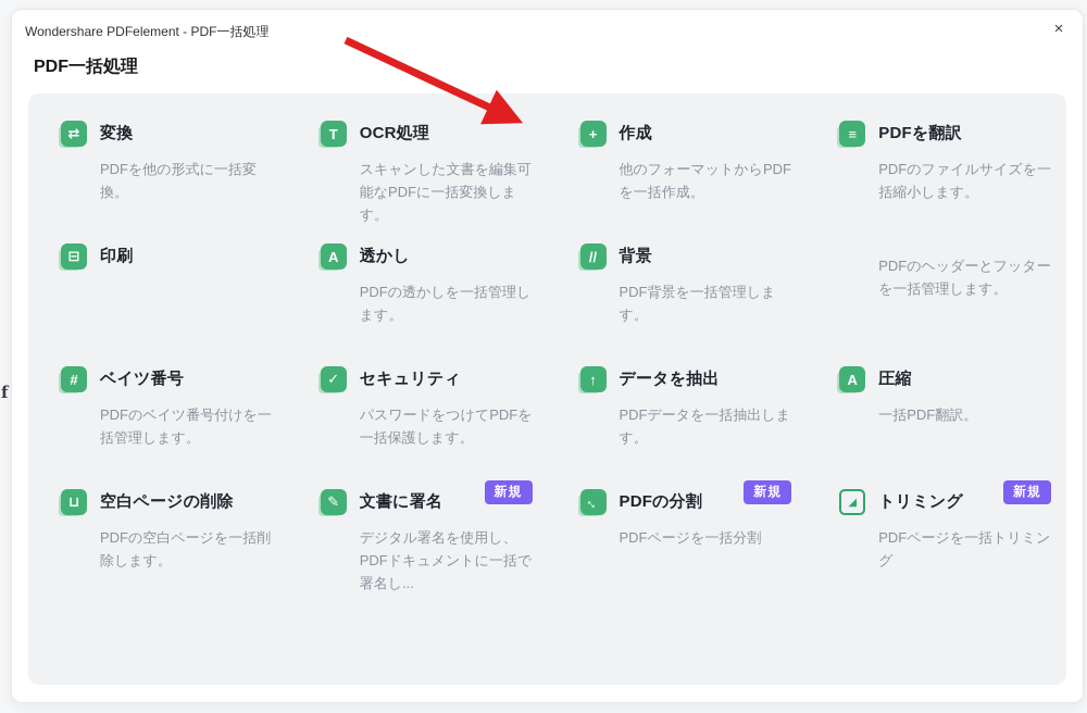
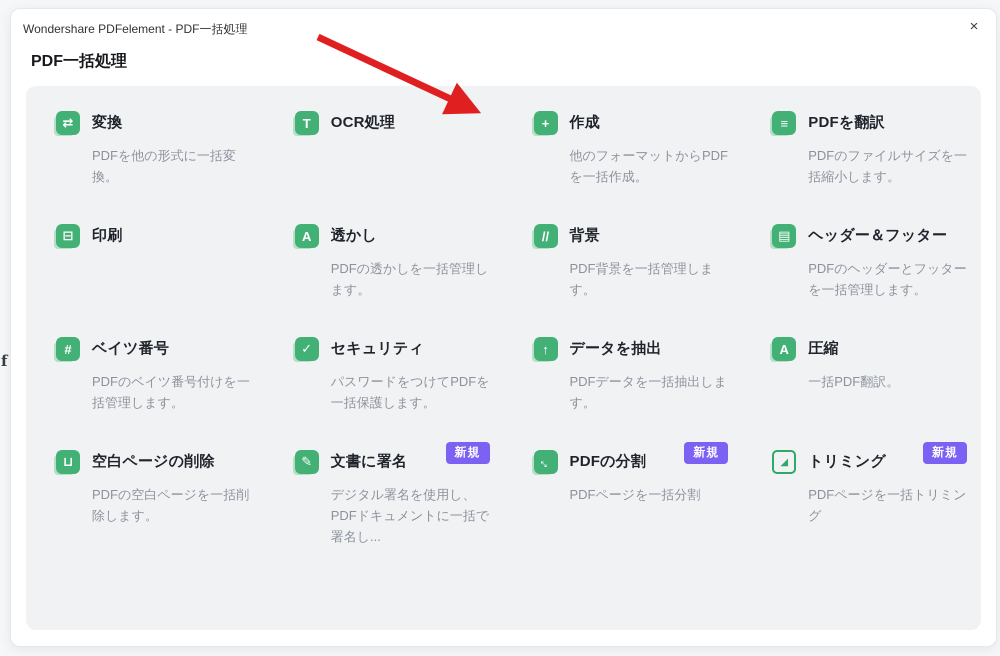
  f
  Wondershare PDFelement - PDF一括処理
  ×
  PDF一括処理
  ⇄
  変換
  PDFを他の形式に一括変換。
  T
  OCR処理
- スキャンした文書を編集可能なPDFに一括変換します。
  +
  作成
  他のフォーマットからPDFを一括作成。
  ≡
  PDFを翻訳
  PDFのファイルサイズを一括縮小します。
  ⊟
  印刷
  A
  透かし
  PDFの透かしを一括管理します。
  //
  背景
  PDF背景を一括管理します。
+ ▤
+ ヘッダー＆フッター
  PDFのヘッダーとフッターを一括管理します。
  #
  ベイツ番号
  PDFのベイツ番号付けを一括管理します。
  ✓
  セキュリティ
  パスワードをつけてPDFを一括保護します。
  ↑
  データを抽出
  PDFデータを一括抽出します。
  A
  圧縮
  一括PDF翻訳。
  ⊔
  空白ページの削除
  PDFの空白ページを一括削除します。
  新規
  ✎
  文書に署名
  デジタル署名を使用し、PDFドキュメントに一括で署名し...
  新規
  PDFの分割
  PDFページを一括分割
  新規
  ◢
  トリミング
  PDFページを一括トリミング
